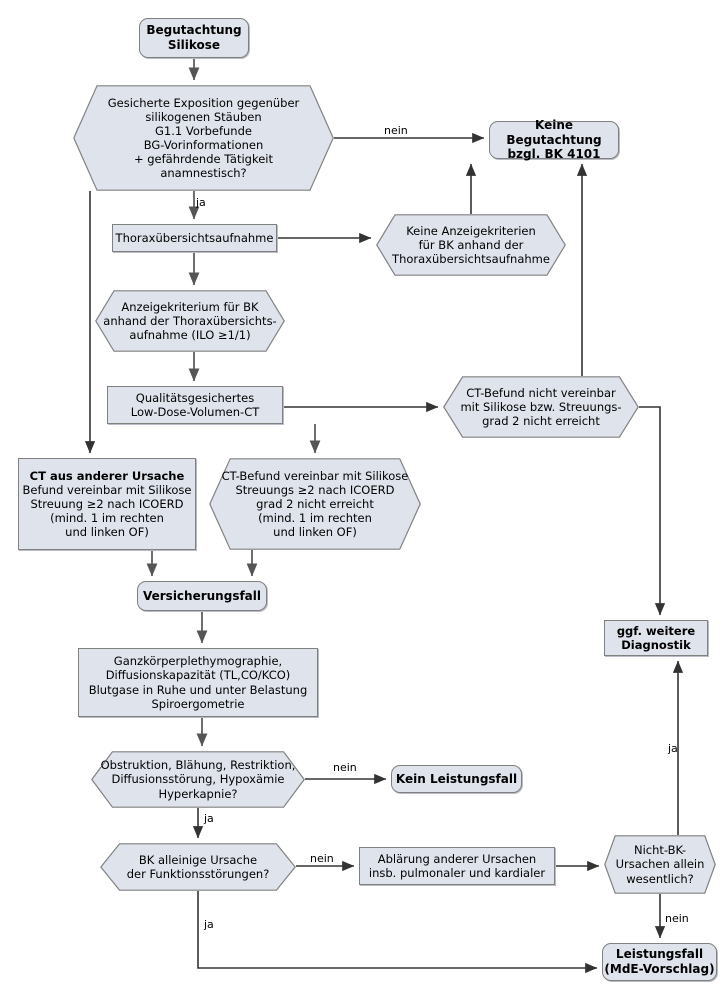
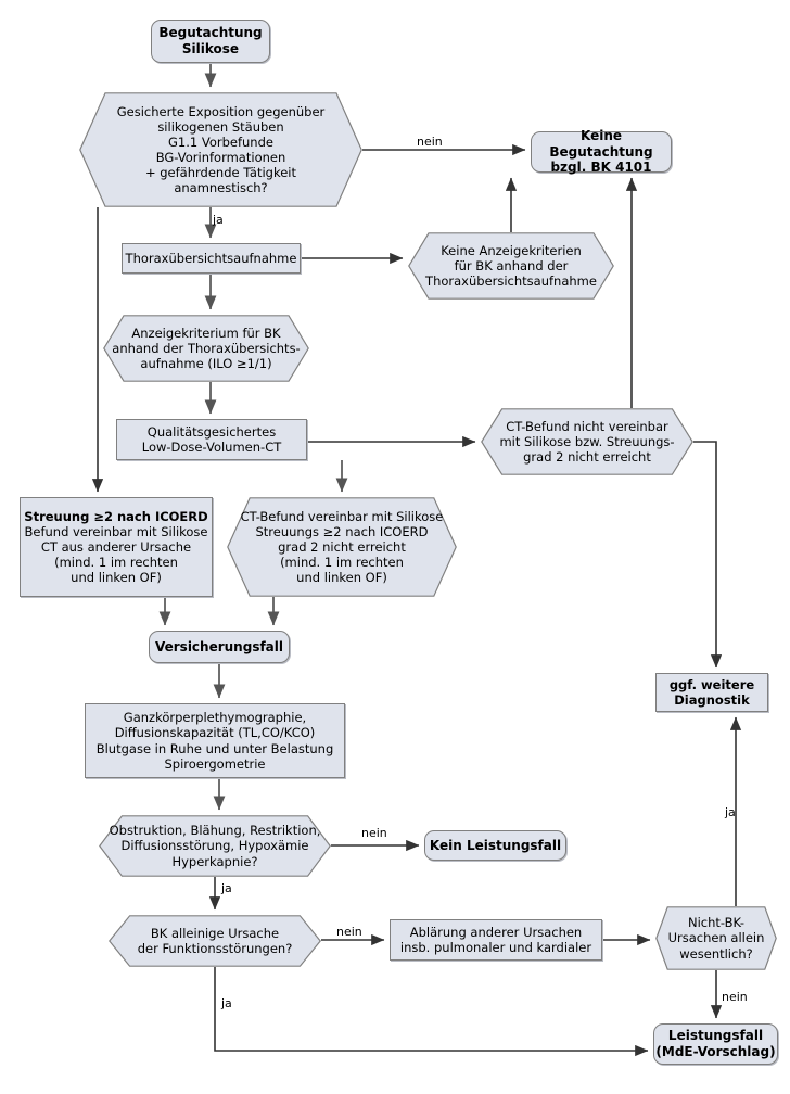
  Begutachtung
  Silikose
  Gesicherte Exposition gegenüber
  silikogenen Stäuben
  G1.1 Vorbefunde
  BG-Vorinformationen
  + gefährdende Tätigkeit
  anamnestisch?
  Keine Begutachtung
  bzgl. BK 4101
  Thoraxübersichtsaufnahme
  Keine Anzeigekriterien
  für BK anhand der
  Thoraxübersichtsaufnahme
  Anzeigekriterium für BK
  anhand der Thoraxübersichts-
  aufnahme (ILO ≥1/1)
  Qualitätsgesichertes
  Low-Dose-Volumen-CT
  CT-Befund nicht vereinbar
  mit Silikose bzw. Streuungs-
  grad 2 nicht erreicht
- CT aus anderer Ursache
+ Streuung ≥2 nach ICOERD
  Befund vereinbar mit Silikose
- Streuung ≥2 nach ICOERD
+ CT aus anderer Ursache
  (mind. 1 im rechten
  und linken OF)
  CT-Befund vereinbar mit Silikose
  Streuungs ≥2 nach ICOERD
  grad 2 nicht erreicht
  (mind. 1 im rechten
  und linken OF)
  Versicherungsfall
  Ganzkörperplethymographie,
  Diffusionskapazität (TL,CO/KCO)
  Blutgase in Ruhe und unter Belastung
  Spiroergometrie
  Obstruktion, Blähung, Restriktion,
  Diffusionsstörung, Hypoxämie
  Hyperkapnie?
  Kein Leistungsfall
  BK alleinige Ursache
  der Funktionsstörungen?
  Ablärung anderer Ursachen
  insb. pulmonaler und kardialer
  Nicht-BK-
  Ursachen allein
  wesentlich?
  ggf. weitere
  Diagnostik
  Leistungsfall
  (MdE-Vorschlag)
  nein
  ja
  nein
  ja
  nein
  ja
  nein
  ja
